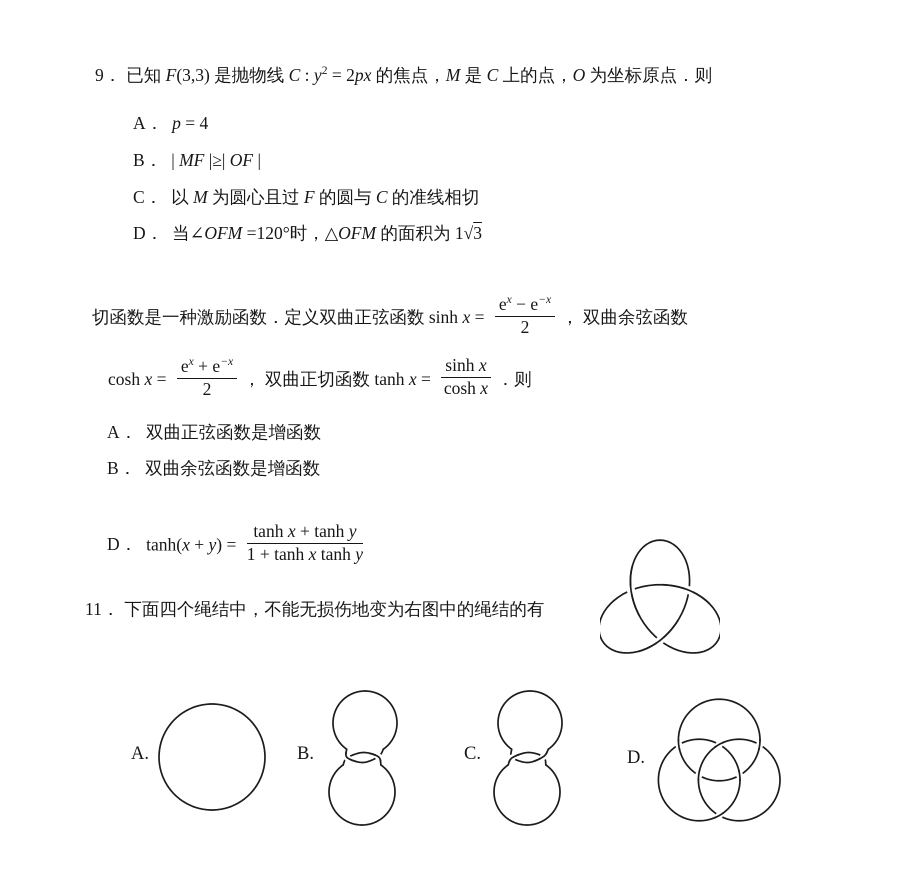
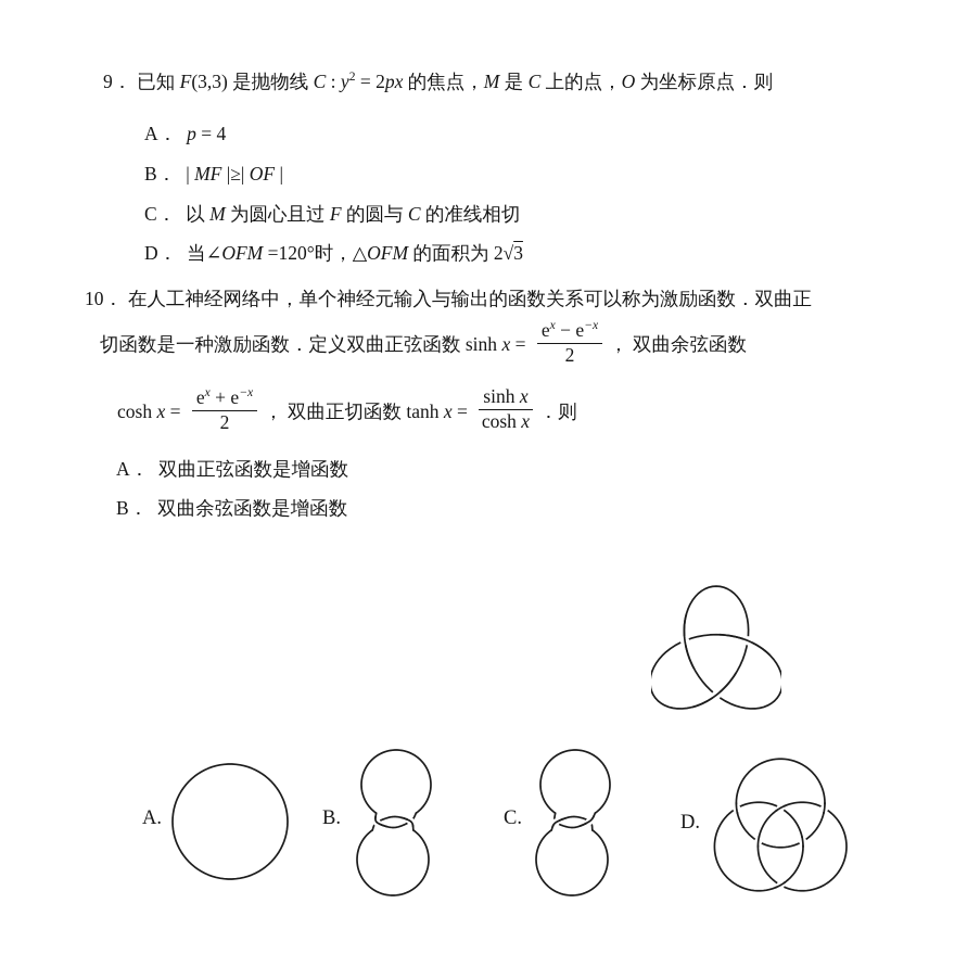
  9． 已知 F(3,3) 是抛物线 C : y2 = 2px 的焦点，M 是 C 上的点，O 为坐标原点．则
  A． p = 4
  B． | MF |≥| OF |
  C． 以 M 为圆心且过 F 的圆与 C 的准线相切
- D． 当∠OFM =120°时，△OFM 的面积为 1√3
+ D． 当∠OFM =120°时，△OFM 的面积为 2√3
+ 10． 在人工神经网络中，单个神经元输入与输出的函数关系可以称为激励函数．双曲正
  切函数是一种激励函数．定义双曲正弦函数 sinh x =
  ex − e−x
  2
  ， 双曲余弦函数
  cosh x =
  ex + e−x
  2
  ， 双曲正切函数 tanh x =
  sinh x
  cosh x
  ．则
  A． 双曲正弦函数是增函数
  B． 双曲余弦函数是增函数
- D． tanh(x + y) =
- tanh x + tanh y
- 1 + tanh x tanh y
- 11． 下面四个绳结中，不能无损伤地变为右图中的绳结的有
  A.
  B.
  C.
  D.
